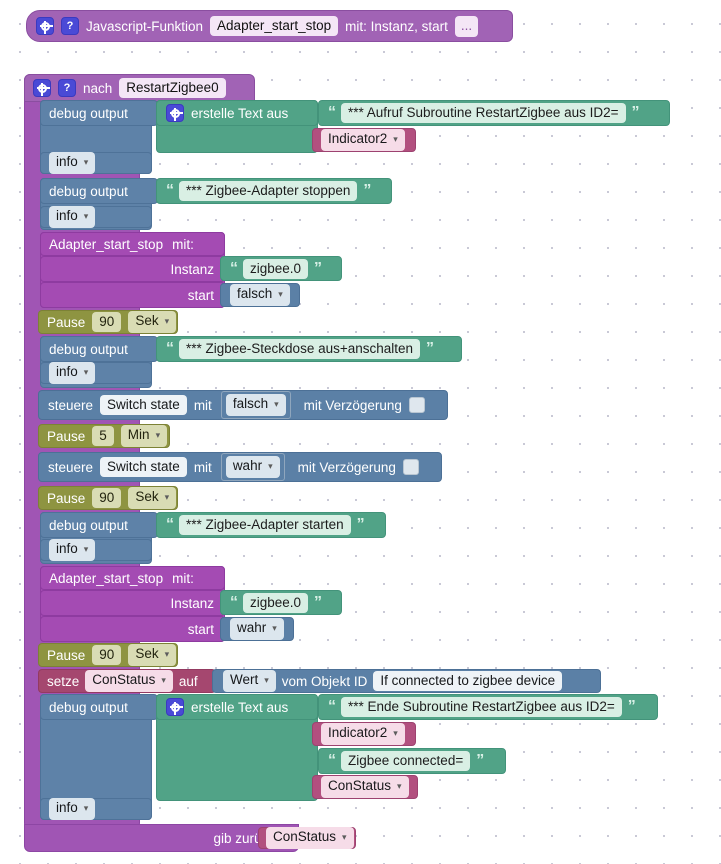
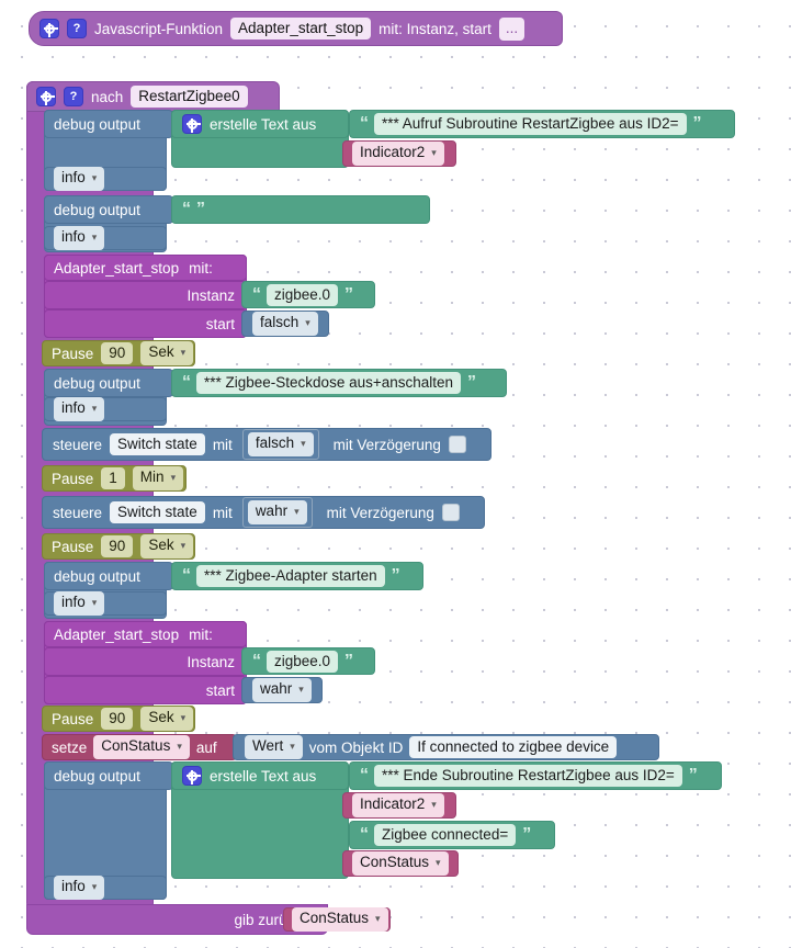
  ?
  Javascript-Funktion
  Adapter_start_stop
  mit: Instanz, start
  ...
  ?
  nach
  RestartZigbee0
  ConStatus
  debug output
  info
  erstelle Text aus
  “
  *** Aufruf Subroutine RestartZigbee aus ID2=
  ”
  Indicator2
  debug output
  info
  “
- *** Zigbee-Adapter stoppen
  ”
  Adapter_start_stop
  mit:
  Instanz
  “
  zigbee.0
  ”
  start
  falsch
  Pause
  90
  Sek
  debug output
  info
  “
  *** Zigbee-Steckdose aus+anschalten
  ”
  steuere
  Switch state
  mit
  falsch
  mit Verzögerung
  Pause
- 5
+ 1
  Min
  steuere
  Switch state
  mit
  wahr
  mit Verzögerung
  Pause
  90
  Sek
  debug output
  info
  “
  *** Zigbee-Adapter starten
  ”
  Adapter_start_stop
  mit:
  Instanz
  “
  zigbee.0
  ”
  start
  wahr
  Pause
  90
  Sek
  setze
  ConStatus
  auf
  Wert
  vom Objekt ID
  If connected to zigbee device
  debug output
  info
  erstelle Text aus
  “
  *** Ende Subroutine RestartZigbee aus ID2=
  ”
  Indicator2
  “
  Zigbee connected=
  ”
  ConStatus
